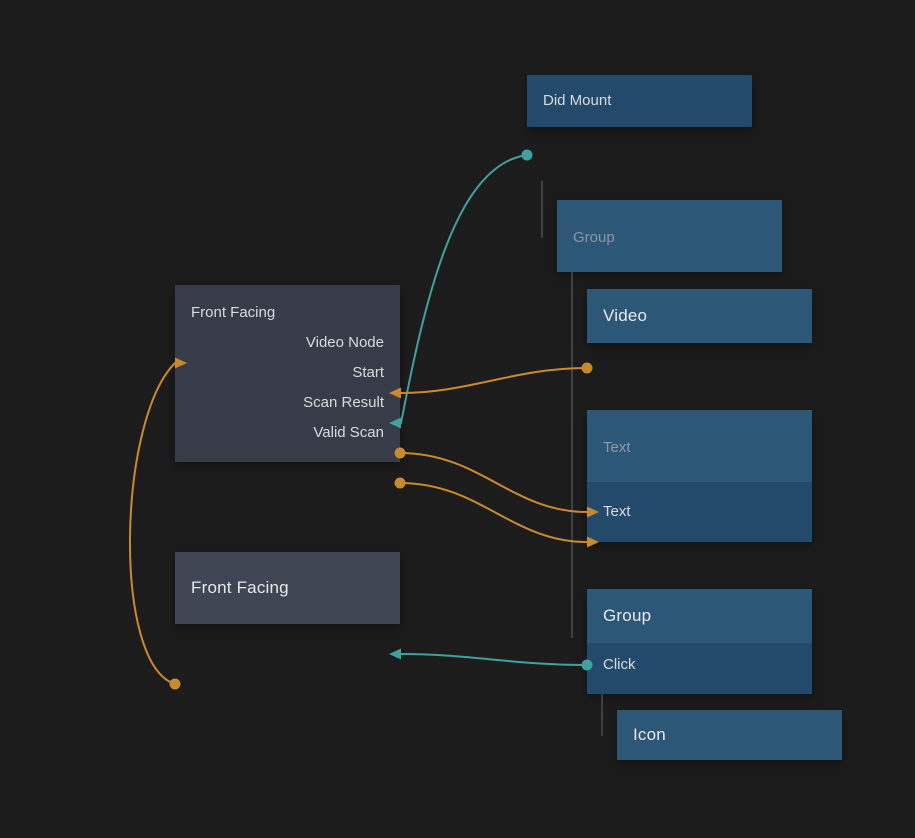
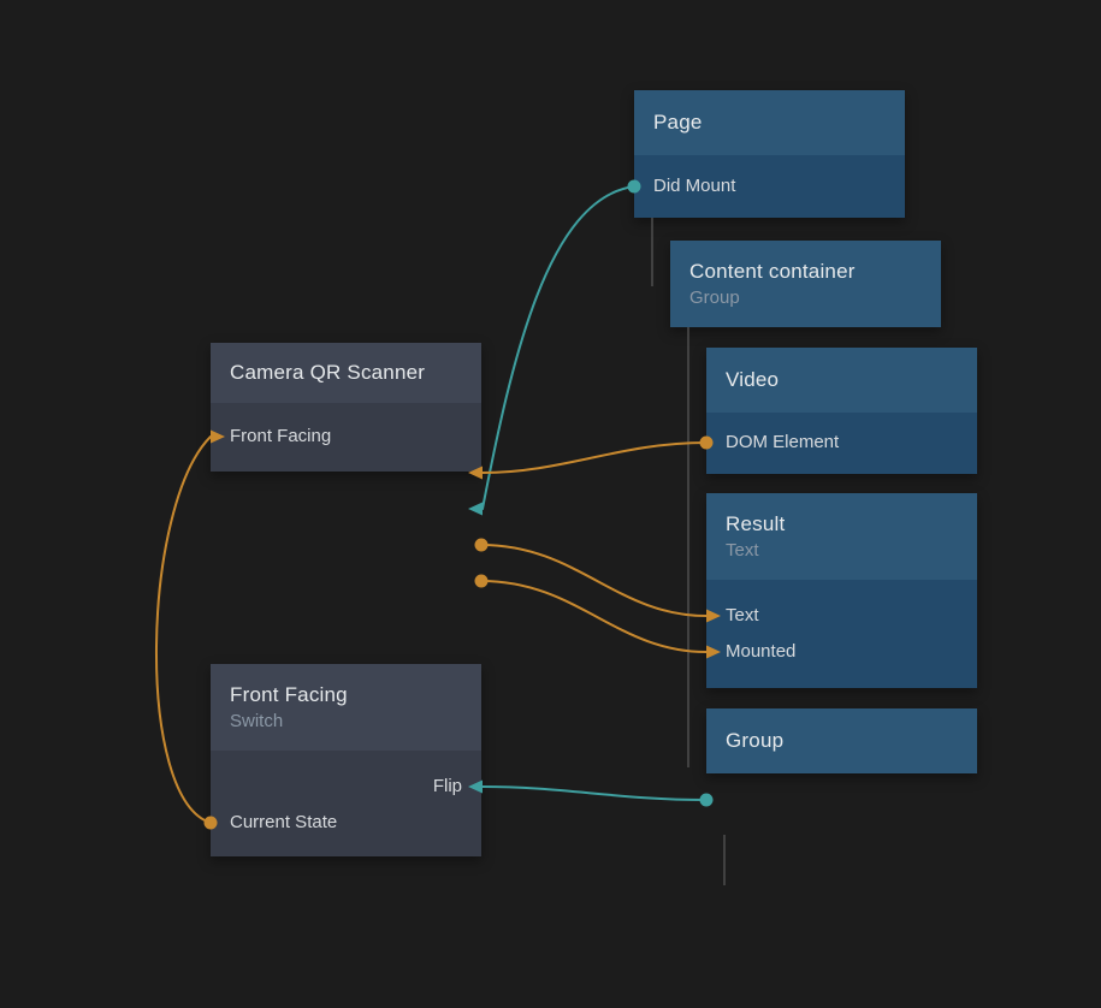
+ Camera QR Scanner
  Front Facing
- Video Node
- Start
- Scan Result
- Valid Scan
  Front Facing
+ Switch
+ Flip
+ Current State
+ Page
  Did Mount
+ Content container
  Group
  Video
+ DOM Element
+ Result
  Text
  Text
+ Mounted
  Group
- Click
- Icon
